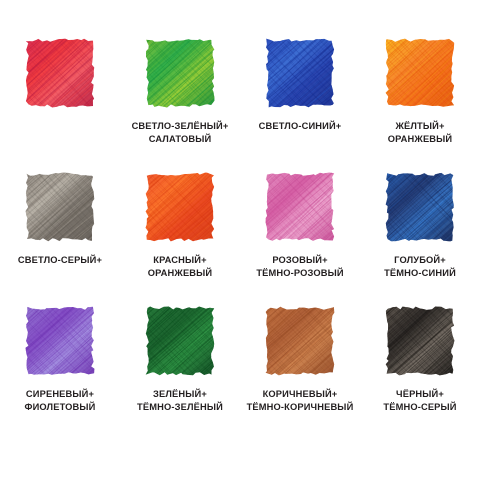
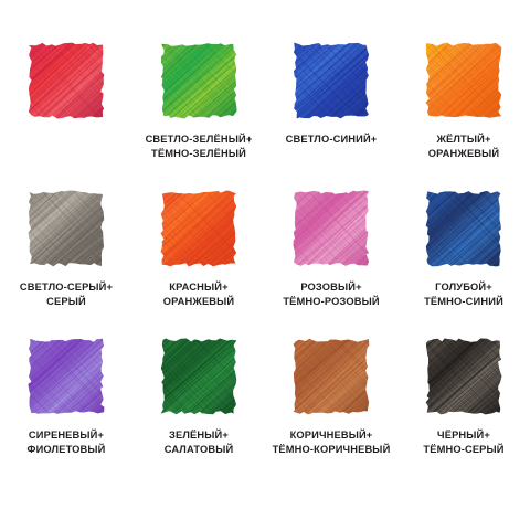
  СВЕТЛО-ЗЕЛЁНЫЙ+
- САЛАТОВЫЙ
+ ТЁМНО-ЗЕЛЁНЫЙ
  СВЕТЛО-СИНИЙ+
  ЖЁЛТЫЙ+
  ОРАНЖЕВЫЙ
  СВЕТЛО-СЕРЫЙ+
+ СЕРЫЙ
  КРАСНЫЙ+
  ОРАНЖЕВЫЙ
  РОЗОВЫЙ+
  ТЁМНО-РОЗОВЫЙ
  ГОЛУБОЙ+
  ТЁМНО-СИНИЙ
  СИРЕНЕВЫЙ+
  ФИОЛЕТОВЫЙ
  ЗЕЛЁНЫЙ+
- ТЁМНО-ЗЕЛЁНЫЙ
+ САЛАТОВЫЙ
  КОРИЧНЕВЫЙ+
  ТЁМНО-КОРИЧНЕВЫЙ
  ЧЁРНЫЙ+
  ТЁМНО-СЕРЫЙ
